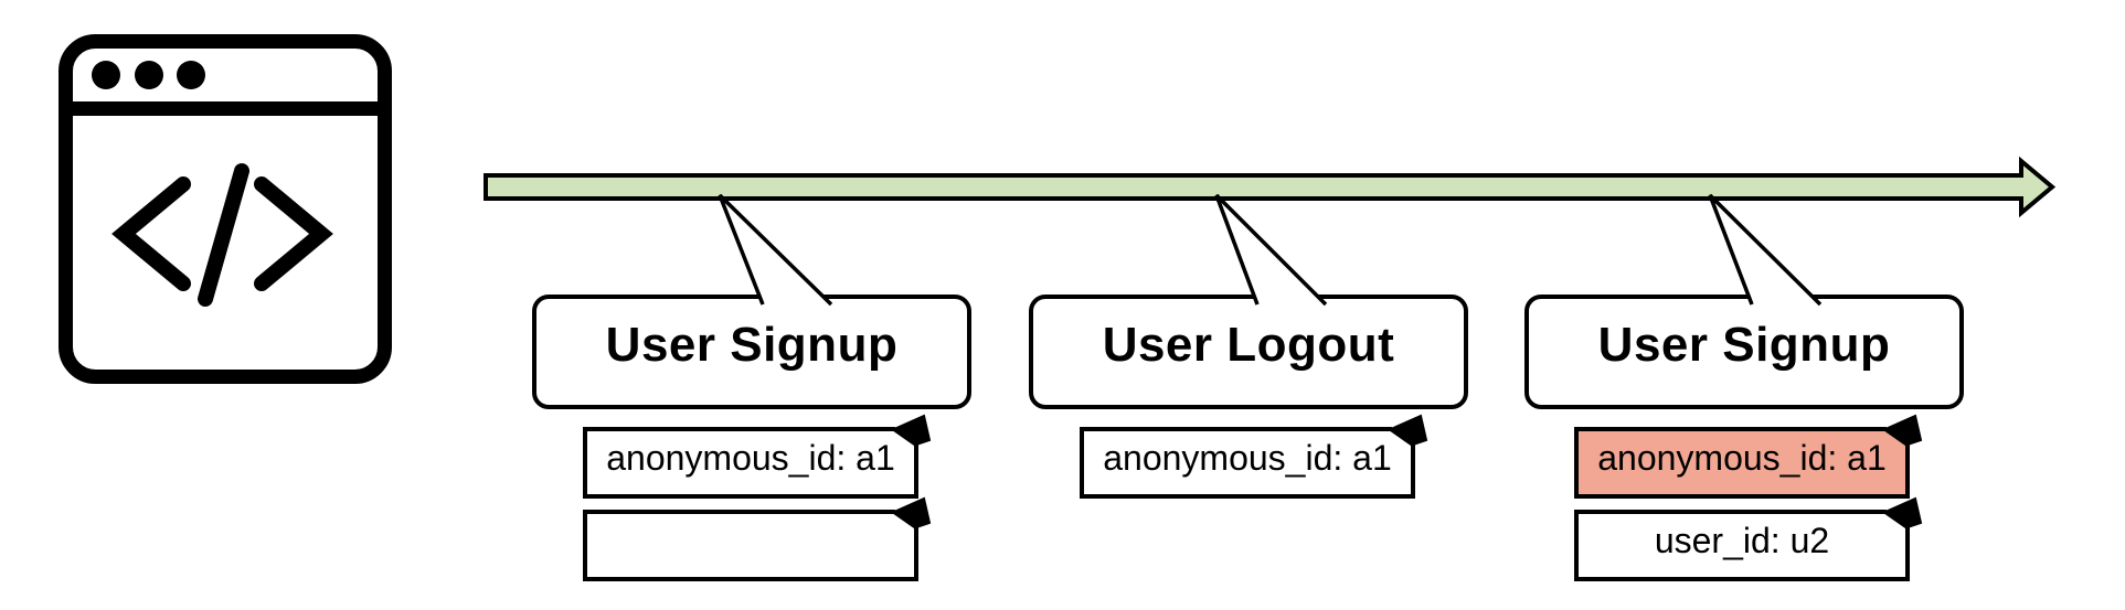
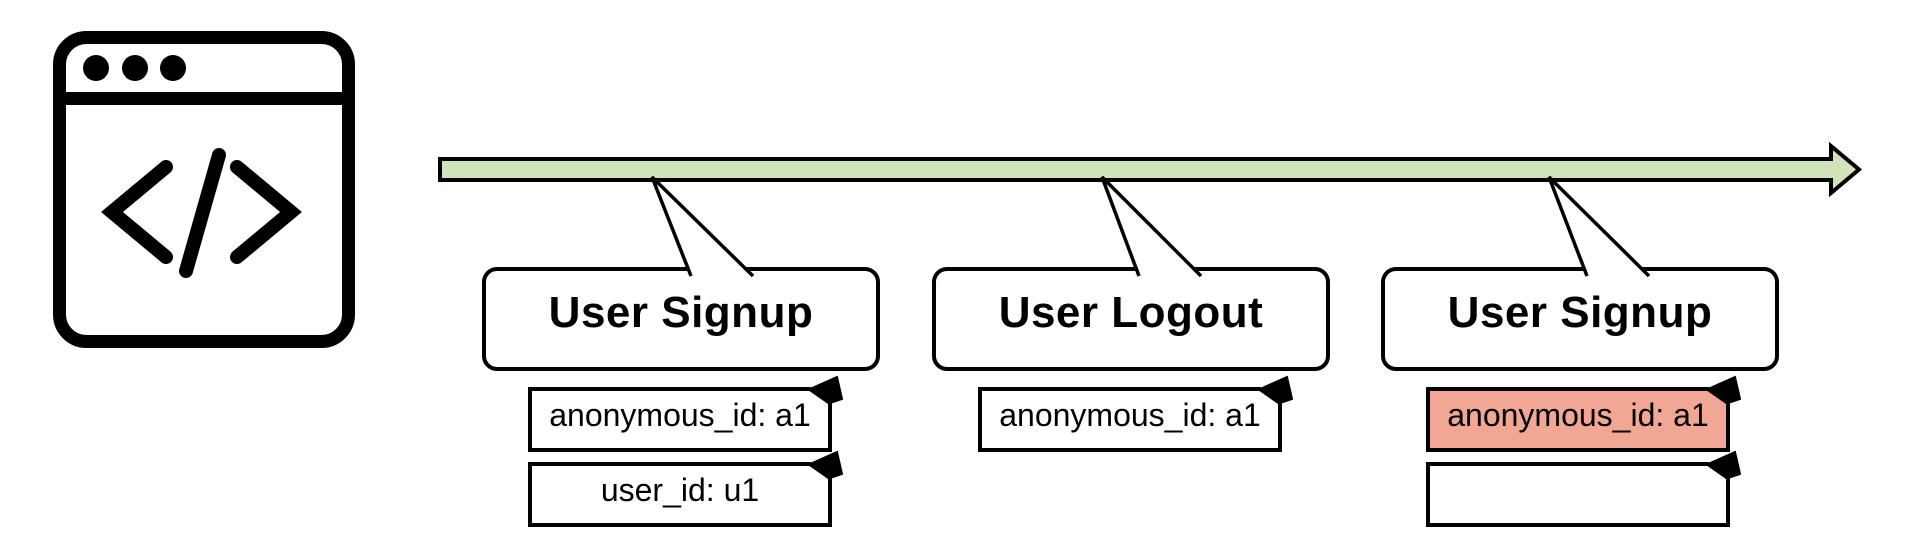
  User Signup
  User Logout
  User Signup
  anonymous_id: a1
+ user_id: u1
  anonymous_id: a1
  anonymous_id: a1
- user_id: u2
